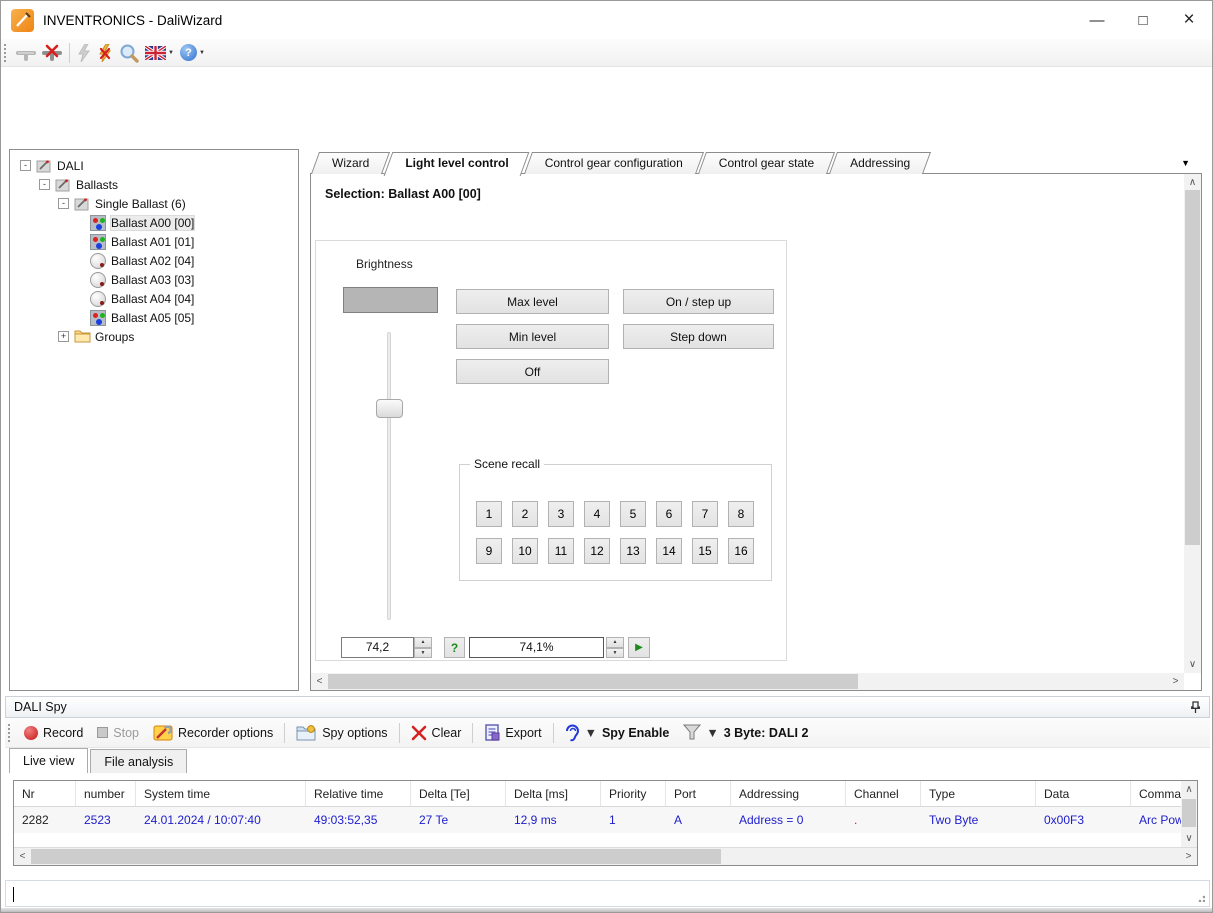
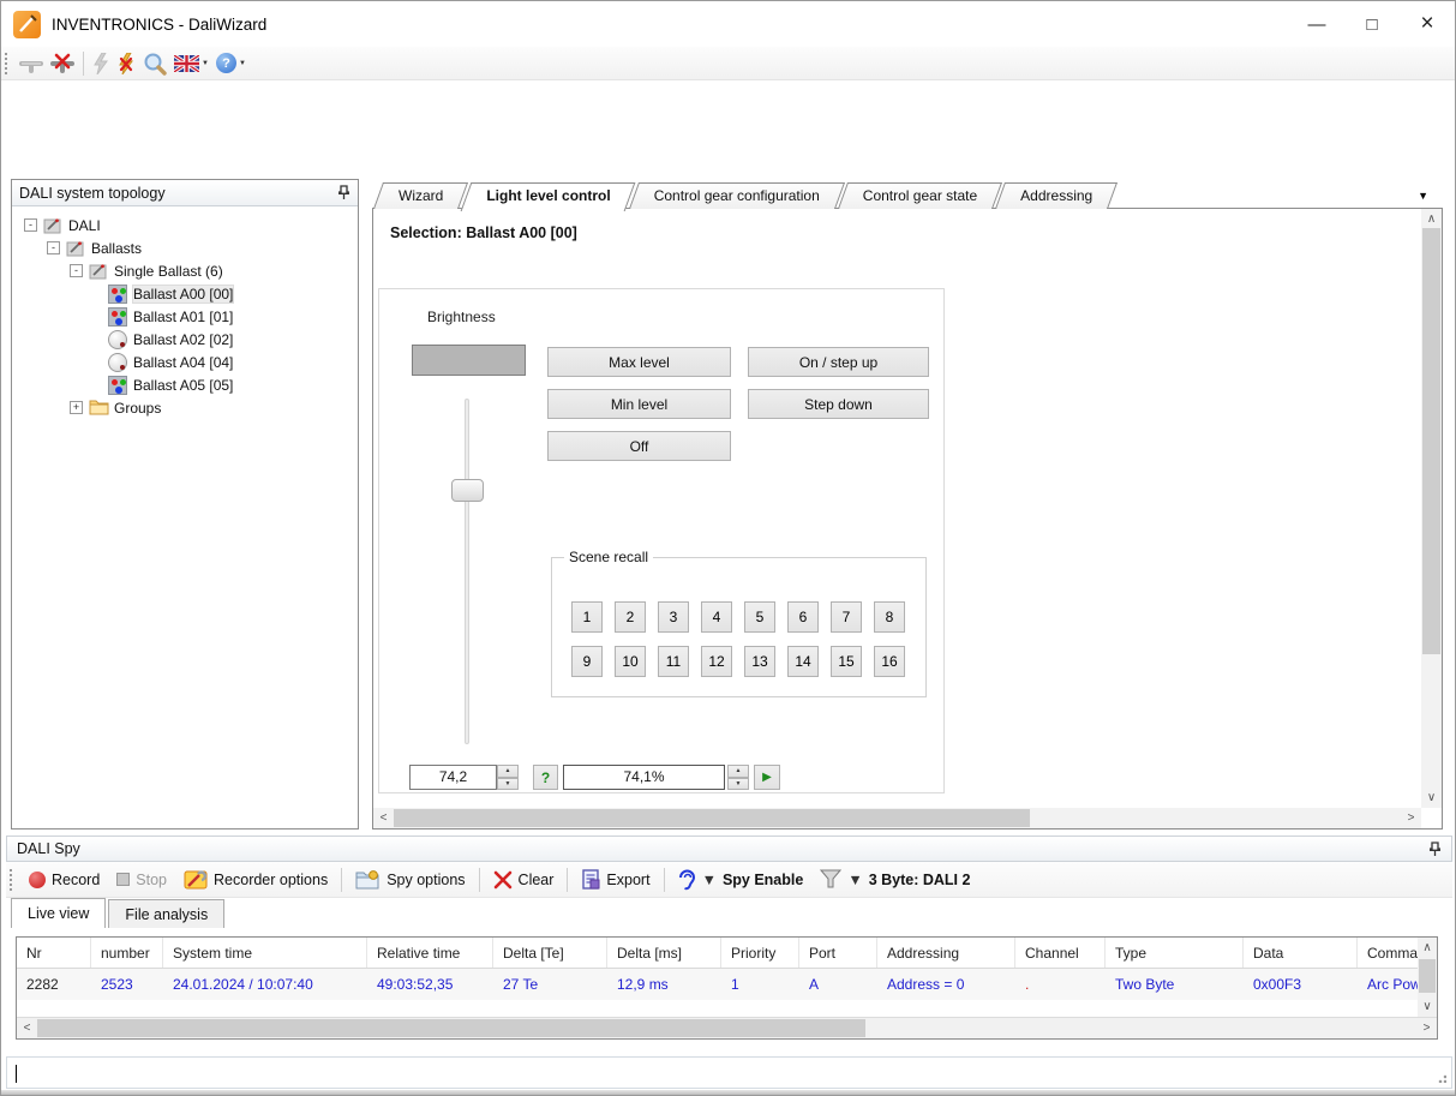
  INVENTRONICS - DaliWizard
  —
  □
  ×
  ?
+ DALI system topology
  -
  DALI
  -
  Ballasts
  -
  Single Ballast (6)
  Ballast A00 [00]
  Ballast A01 [01]
- Ballast A02 [04]
+ Ballast A02 [02]
- Ballast A03 [03]
  Ballast A04 [04]
  Ballast A05 [05]
  +
  Groups
  Wizard
  Light level control
  Control gear configuration
  Control gear state
  Addressing
  ▼
  Selection: Ballast A00 [00]
  Brightness
  Max level
  On / step up
  Min level
  Step down
  Off
  Scene recall
  1
  2
  3
  4
  5
  6
  7
  8
  9
  10
  11
  12
  13
  14
  15
  16
  74,2
  ?
  74,1%
  ▶
  ∧
  ∨
  <
  >
  DALI Spy
  Record
  Stop
  Recorder options
  Spy options
  Clear
  Export
  ▼
  Spy Enable
  ▼
  3 Byte: DALI 2
  Live view
  File analysis
  Nr
  number
  System time
  Relative time
  Delta [Te]
  Delta [ms]
  Priority
  Port
  Addressing
  Channel
  Type
  Data
  Comma
  2282
  2523
  24.01.2024 / 10:07:40
  49:03:52,35
  27 Te
  12,9 ms
  1
  A
  Address = 0
  .
  Two Byte
  0x00F3
  Arc Pow
  ∧
  ∨
  <
  >
